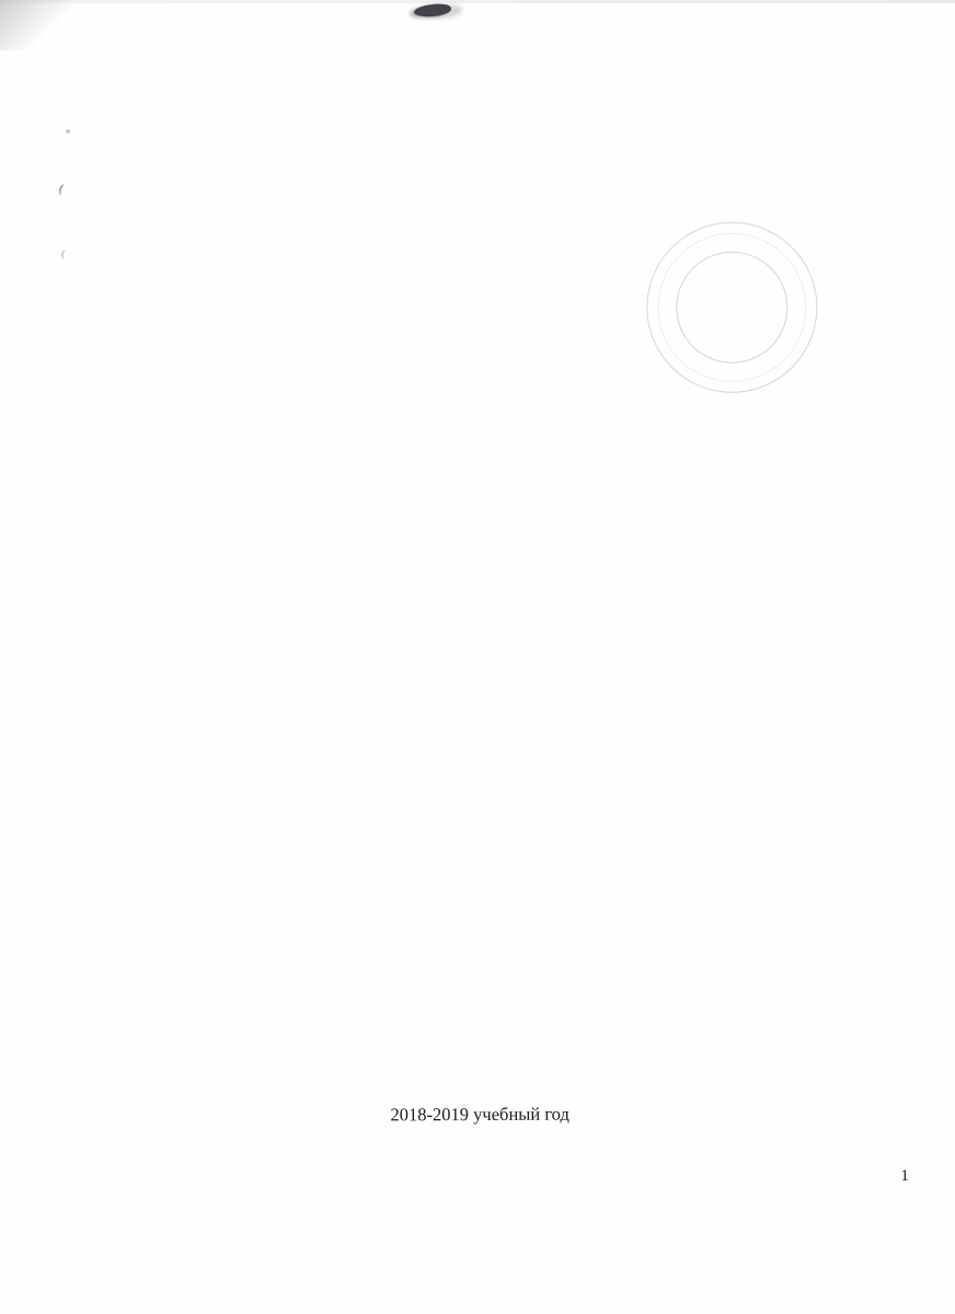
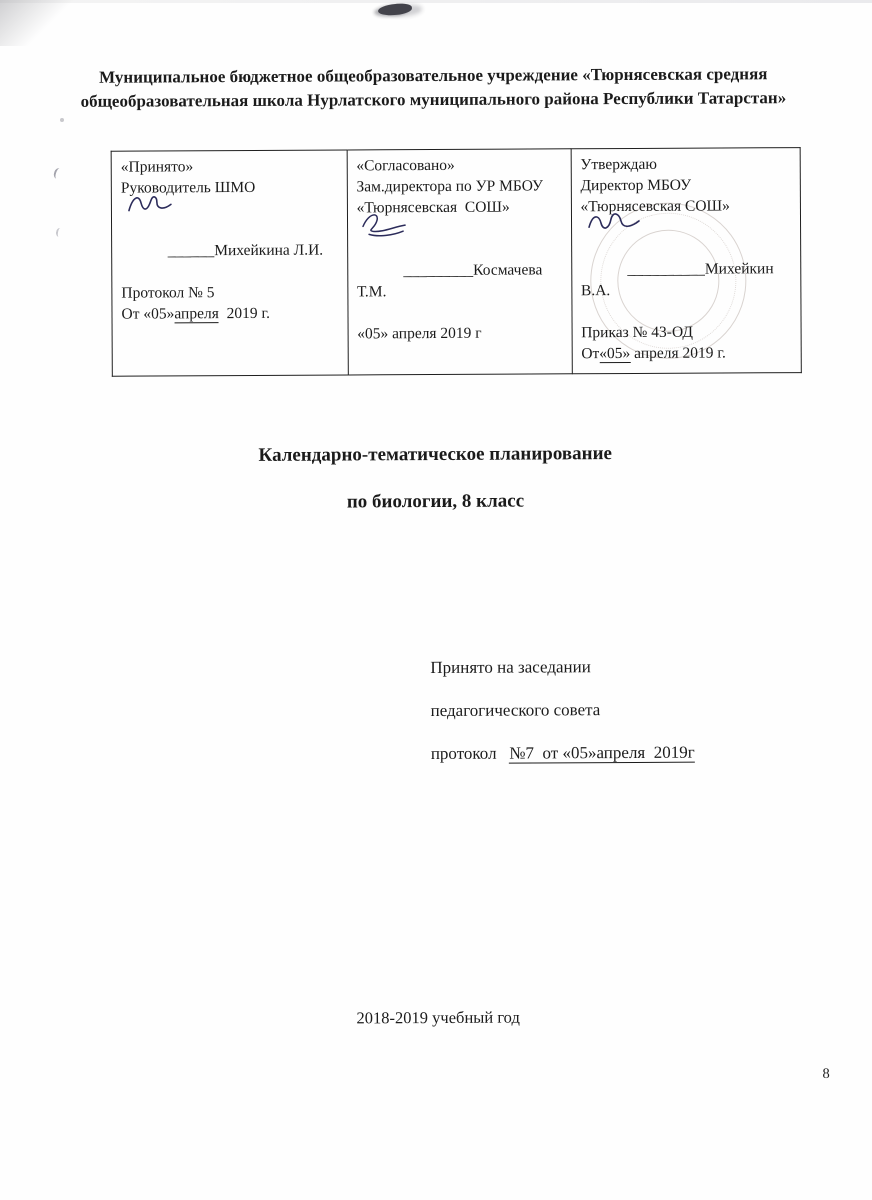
+ Муниципальное бюджетное общеобразовательное учреждение «Тюрнясевская средняя общеобразовательная школа Нурлатского муниципального района Республики Татарстан»
+ «Принято» Руководитель ШМО ______Михейкина Л.И. Протокол № 5 От «05»апреля 2019 г.	«Согласовано» Зам.директора по УР МБОУ «Тюрнясевская СОШ» _________Космачева Т.М. «05» апреля 2019 г	Утверждаю Директор МБОУ «Тюрнясевская СОШ» __________Михейкин В.А. Приказ № 43-ОД От«05» апреля 2019 г.
+ Календарно-тематическое планирование
+ по биологии, 8 класс
+ Принято на заседании
+ педагогического совета
+ протокол №7 от «05»апреля 2019г
  2018-2019 учебный год
- 1
+ 8
